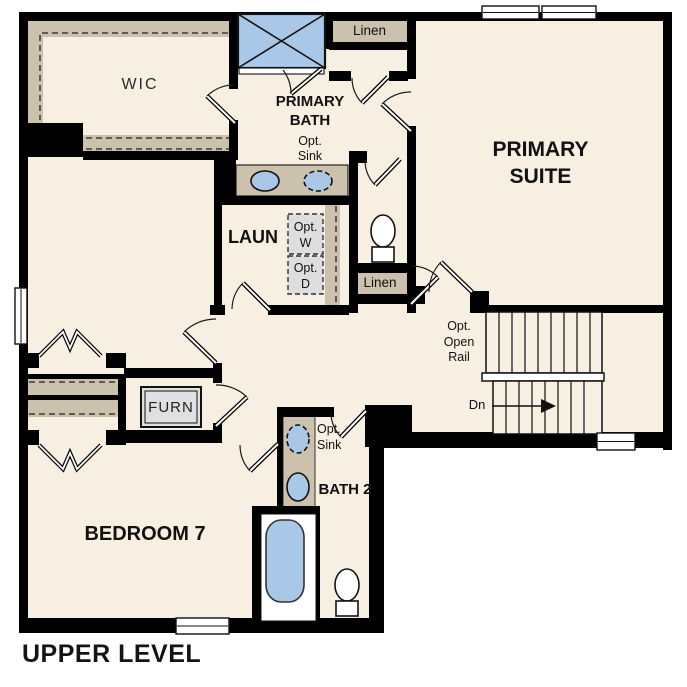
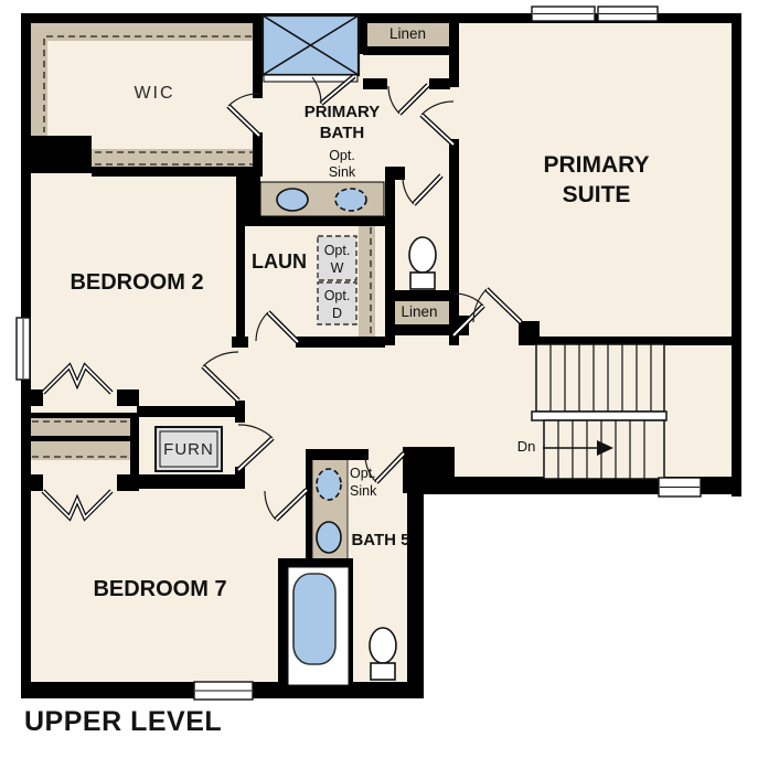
  WIC
  PRIMARY BATH
  Opt. Sink
  Linen
  PRIMARY SUITE
+ BEDROOM 2
  LAUN
  Opt. W
  Opt. D
  Linen
- Opt. Open Rail
  Dn
  FURN
  BEDROOM 7
  Opt. Sink
- BATH 2
+ BATH 5
  UPPER LEVEL
